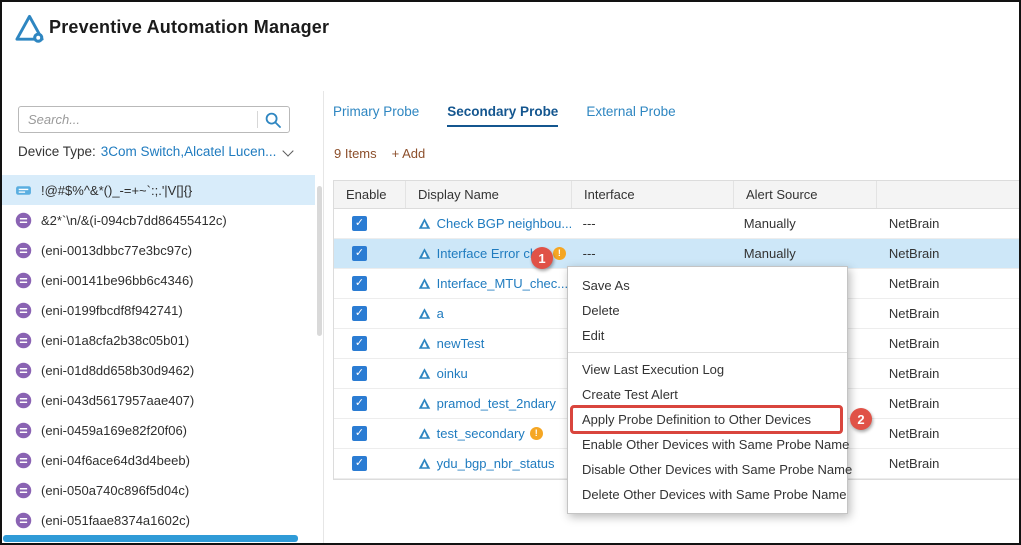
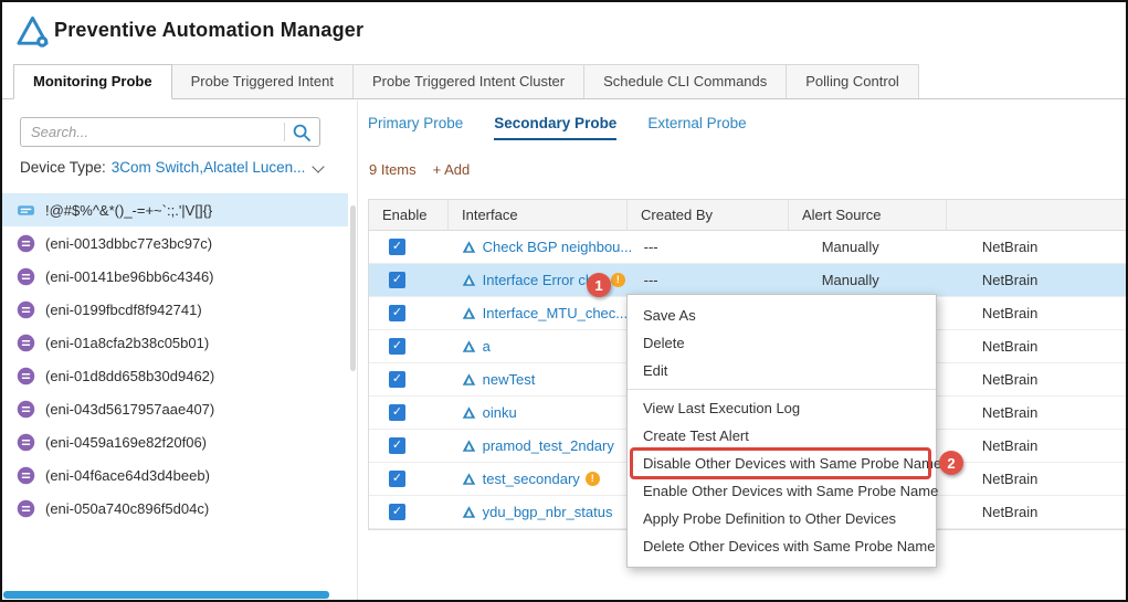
  Preventive Automation Manager
+ Monitoring Probe
+ Probe Triggered Intent
+ Probe Triggered Intent Cluster
+ Schedule CLI Commands
+ Polling Control
  Search...
  Device Type: 3Com Switch,Alcatel Lucen...
  !@#$%^&*()_-=+~`:;.'|V[]{}
- &2*`\n/&(i-094cb7dd86455412c)
  (eni-0013dbbc77e3bc97c)
  (eni-00141be96bb6c4346)
  (eni-0199fbcdf8f942741)
  (eni-01a8cfa2b38c05b01)
  (eni-01d8dd658b30d9462)
  (eni-043d5617957aae407)
  (eni-0459a169e82f20f06)
  (eni-04f6ace64d3d4beeb)
  (eni-050a740c896f5d04c)
- (eni-051faae8374a1602c)
  Primary Probe
  Secondary Probe
  External Probe
  9 Items + Add
  Enable
- Display Name
  Interface
+ Created By
  Alert Source
  ✓
  Check BGP neighbou...
  ---
  Manually
  NetBrain
  ✓
  Interface Error c
  !
  ---
  Manually
  NetBrain
  ✓
  Interface_MTU_chec..
  NetBrain
  ✓
  a
  NetBrain
  ✓
  newTest
  NetBrain
  ✓
  oinku
  NetBrain
  ✓
  pramod_test_2ndary
  NetBrain
  ✓
  test_secondary
  !
  NetBrain
  ✓
  ydu_bgp_nbr_status
  NetBrain
  Save As
  Delete
  Edit
  View Last Execution Log
  Create Test Alert
- Apply Probe Definition to Other Devices
+ Disable Other Devices with Same Probe Name
  Enable Other Devices with Same Probe Name
- Disable Other Devices with Same Probe Name
+ Apply Probe Definition to Other Devices
  Delete Other Devices with Same Probe Name
  1
  2
